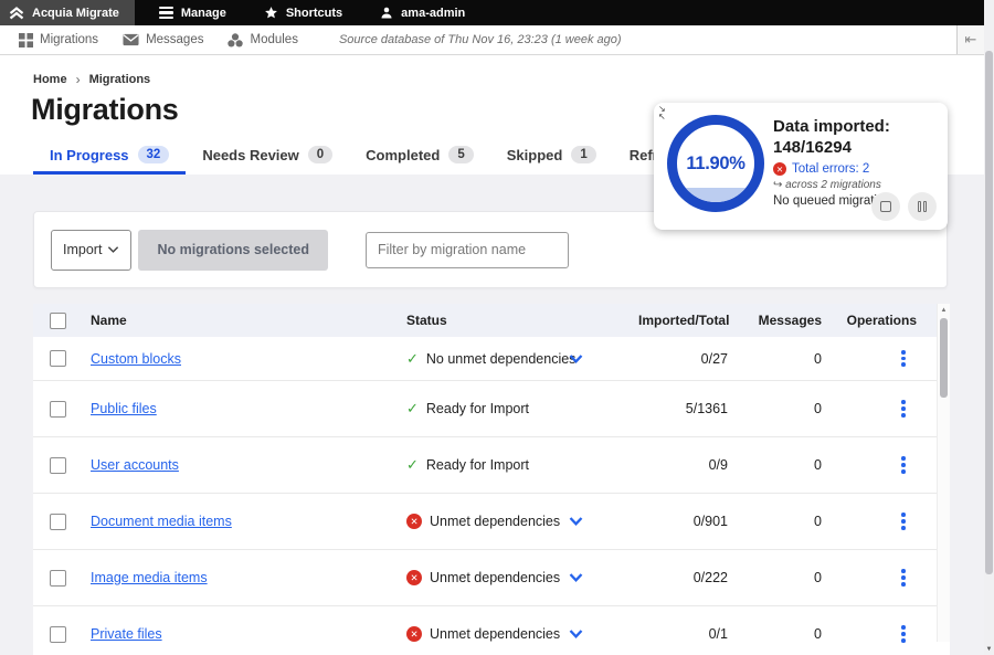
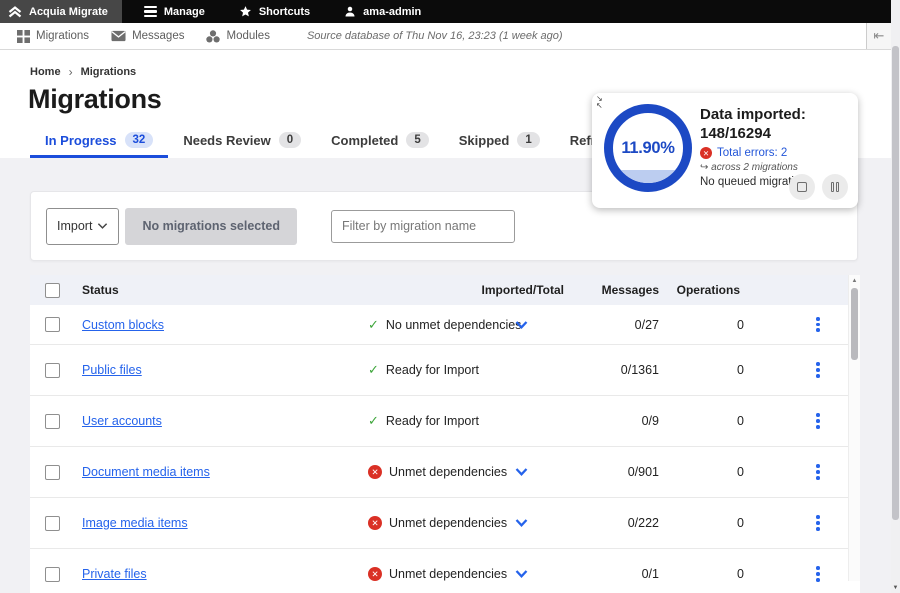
  Acquia Migrate
  Manage
  Shortcuts
  ama-admin
  Migrations
  Messages
  Modules
  Source database of Thu Nov 16, 23:23 (1 week ago)
  ⇤
  Home
  ›
  Migrations
  Migrations
  In Progress
  32
  Needs Review
  0
  Completed
  5
  Skipped
  1
  Import
  No migrations selected
  Filter by migration name
- Name
  Status
  Imported/Total
  Messages
  Operations
  Custom blocks
  ✓
  No unmet dependencie
  0/27
  0
  Public files
  ✓
  Ready for Import
- 5/1361
+ 0/1361
  0
  User accounts
  ✓
  Ready for Import
  0/9
  0
  Document media items
  ✕
  Unmet dependencies
  0/901
  0
  Image media items
  ✕
  Unmet dependencies
  0/222
  0
  Private files
  ✕
  Unmet dependencies
  0/1
  0
  ↘
  ↖
  11.90%
  Data imported:
  148/16294
  ✕
  Total errors: 2
  ↪ across 2 migrations
  No queued migra
